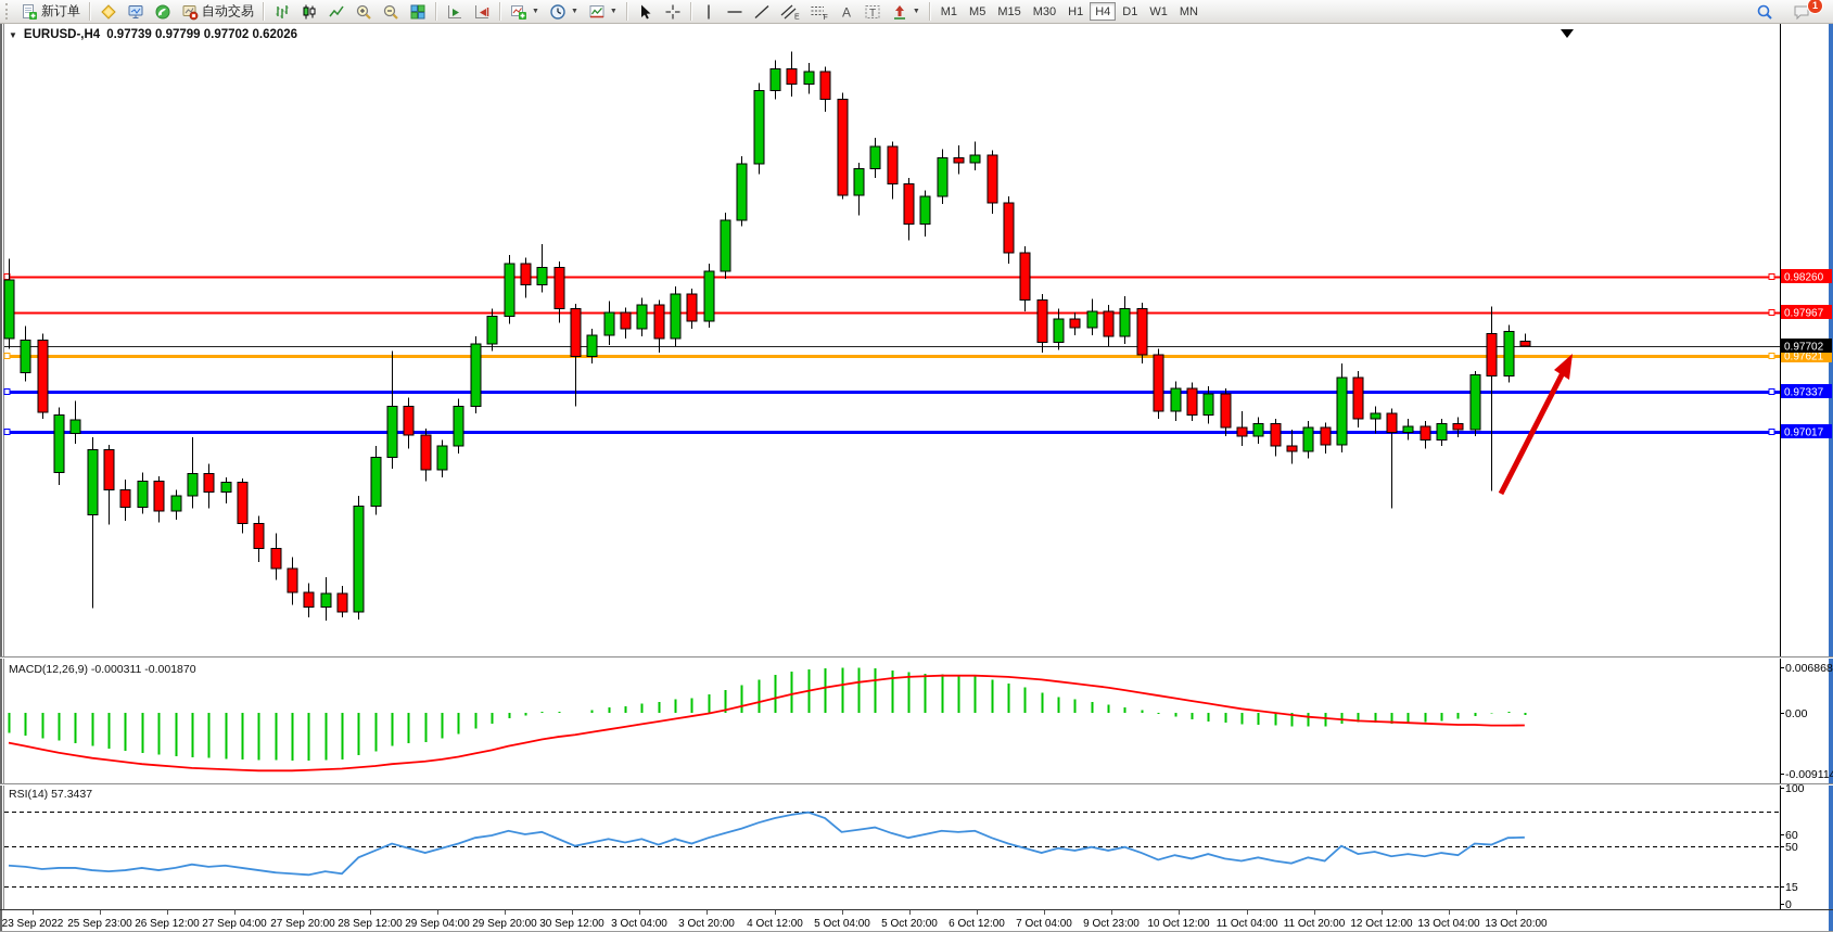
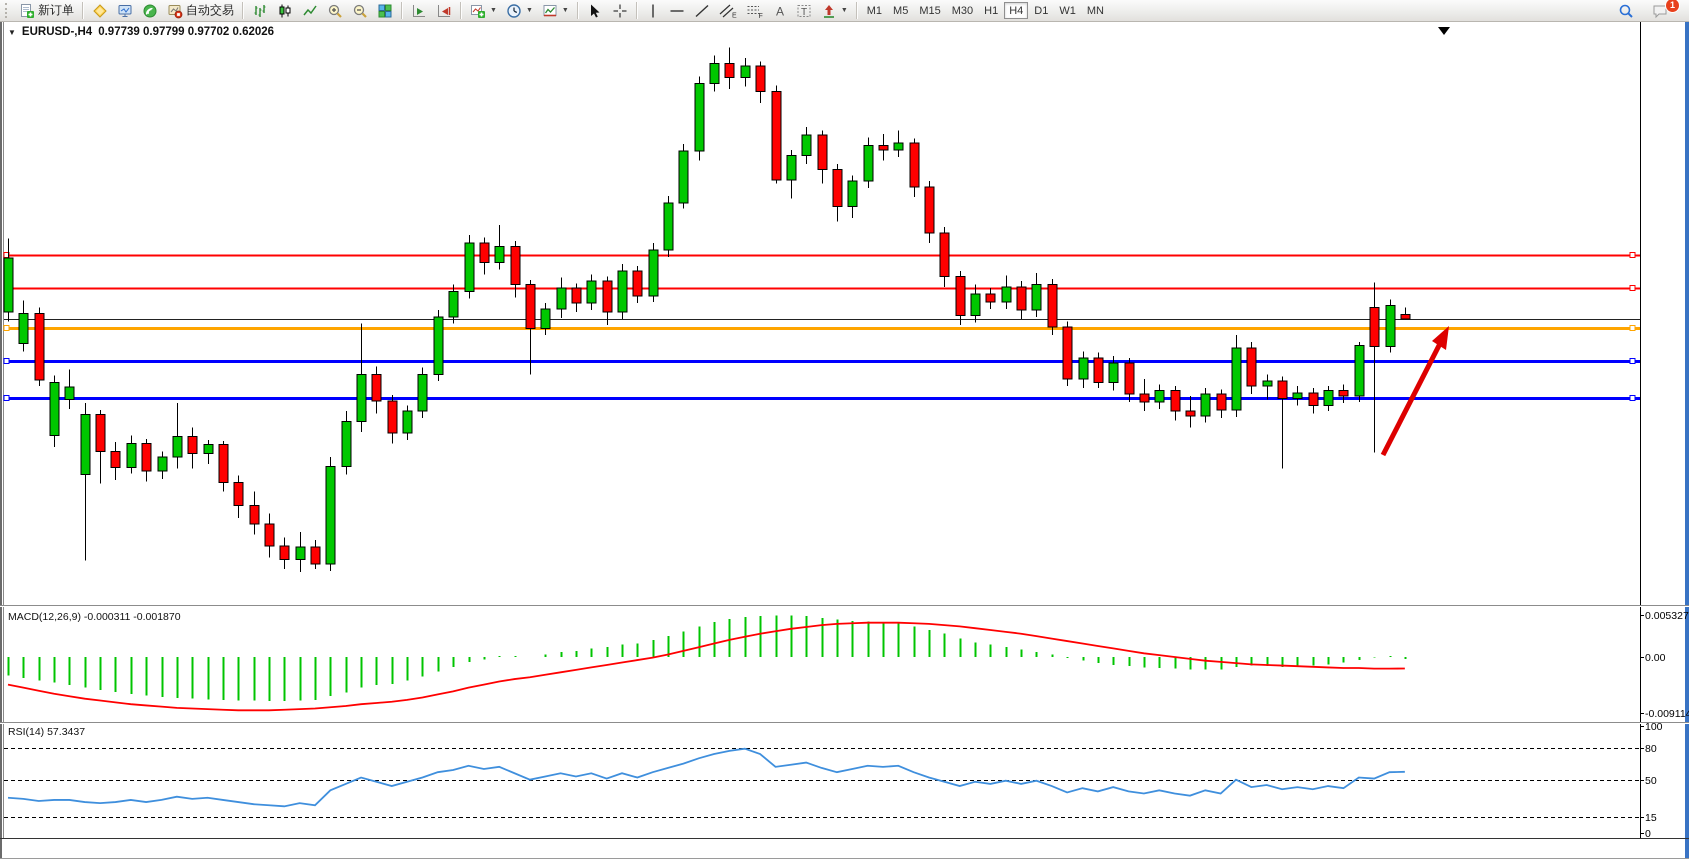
  新订单
  自动交易
  A
  T
  M1
  M5
  M15
  M30
  H1
  H4
  D1
  W1
  MN
  1
  ▼
  EURUSD-,H4
  0.97739 0.97799 0.97702 0.62026
  MACD(12,26,9) -0.000311 -0.001870
  RSI(14) 57.3437
- 0.006868
+ 0.005327
  0.00
  -0.00911
  100
- 60
+ 80
  50
  15
  0
- 0.98260
- 0.97967
- 0.97621
- 0.97337
- 0.97017
- 0.97702
- 23 Sep 2022
- 25 Sep 23:00
- 26 Sep 12:00
- 27 Sep 04:00
- 27 Sep 20:00
- 28 Sep 12:00
- 29 Sep 04:00
- 29 Sep 20:00
- 30 Sep 12:00
- 3 Oct 04:00
- 3 Oct 20:00
- 4 Oct 12:00
- 5 Oct 04:00
- 5 Oct 20:00
- 6 Oct 12:00
- 7 Oct 04:00
- 9 Oct 23:00
- 10 Oct 12:00
- 11 Oct 04:00
- 11 Oct 20:00
- 12 Oct 12:00
- 13 Oct 04:00
- 13 Oct 20:00
